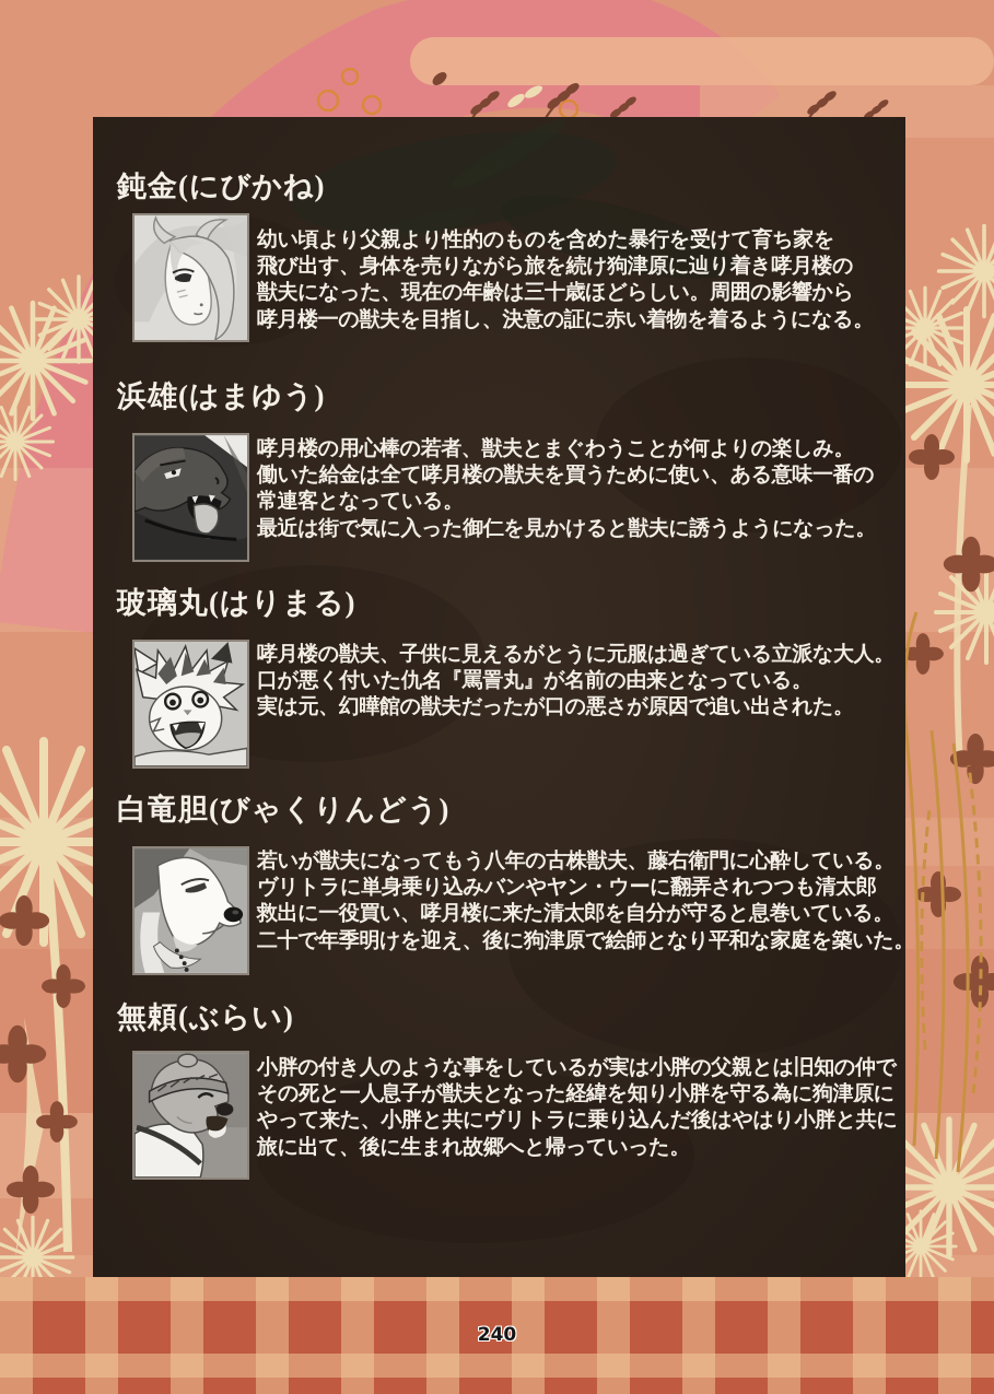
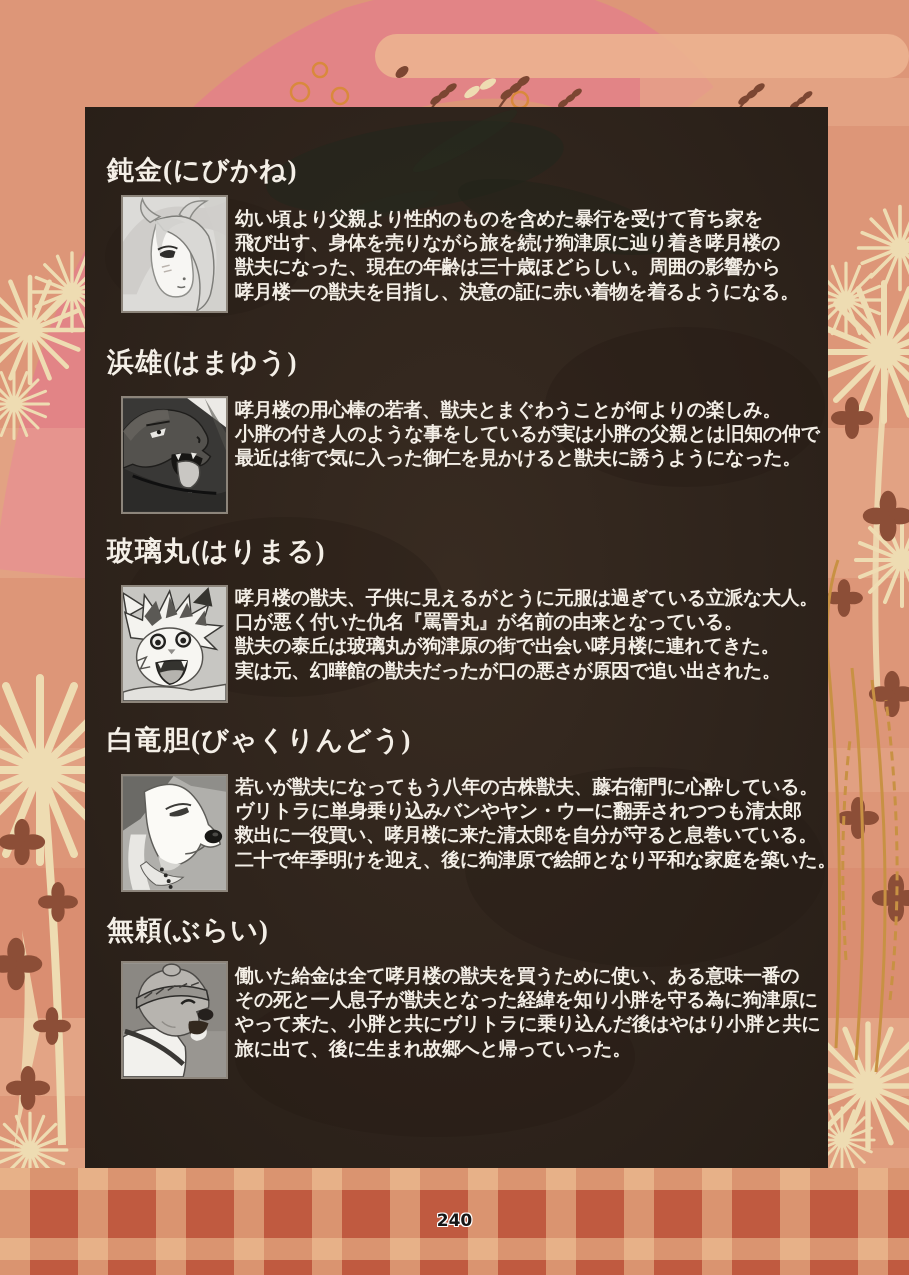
  鈍金(にびかね)
  幼い頃より父親より性的のものを含めた暴行を受けて育ち家を
  飛び出す、身体を売りながら旅を続け狗津原に辿り着き哮月楼の
  獣夫になった、現在の年齢は三十歳ほどらしい。周囲の影響から
  哮月楼一の獣夫を目指し、決意の証に赤い着物を着るようになる。
  浜雄(はまゆう)
  哮月楼の用心棒の若者、獣夫とまぐわうことが何よりの楽しみ。
- 働いた給金は全て哮月楼の獣夫を買うために使い、ある意味一番の
+ 小胖の付き人のような事をしているが実は小胖の父親とは旧知の仲で
- 常連客となっている。
  最近は街で気に入った御仁を見かけると獣夫に誘うようになった。
  玻璃丸(はりまる)
  哮月楼の獣夫、子供に見えるがとうに元服は過ぎている立派な大人。
  口が悪く付いた仇名『罵詈丸』が名前の由来となっている。
+ 獣夫の泰丘は玻璃丸が狗津原の街で出会い哮月楼に連れてきた。
  実は元、幻曄館の獣夫だったが口の悪さが原因で追い出された。
  白竜胆(びゃくりんどう)
  若いが獣夫になってもう八年の古株獣夫、藤右衛門に心酔している。
  ヴリトラに単身乗り込みバンやヤン・ウーに翻弄されつつも清太郎
  救出に一役買い、哮月楼に来た清太郎を自分が守ると息巻いている。
  二十で年季明けを迎え、後に狗津原で絵師となり平和な家庭を築いた。
  無頼(ぶらい)
- 小胖の付き人のような事をしているが実は小胖の父親とは旧知の仲で
+ 働いた給金は全て哮月楼の獣夫を買うために使い、ある意味一番の
  その死と一人息子が獣夫となった経緯を知り小胖を守る為に狗津原に
  やって来た、小胖と共にヴリトラに乗り込んだ後はやはり小胖と共に
  旅に出て、後に生まれ故郷へと帰っていった。
  240
